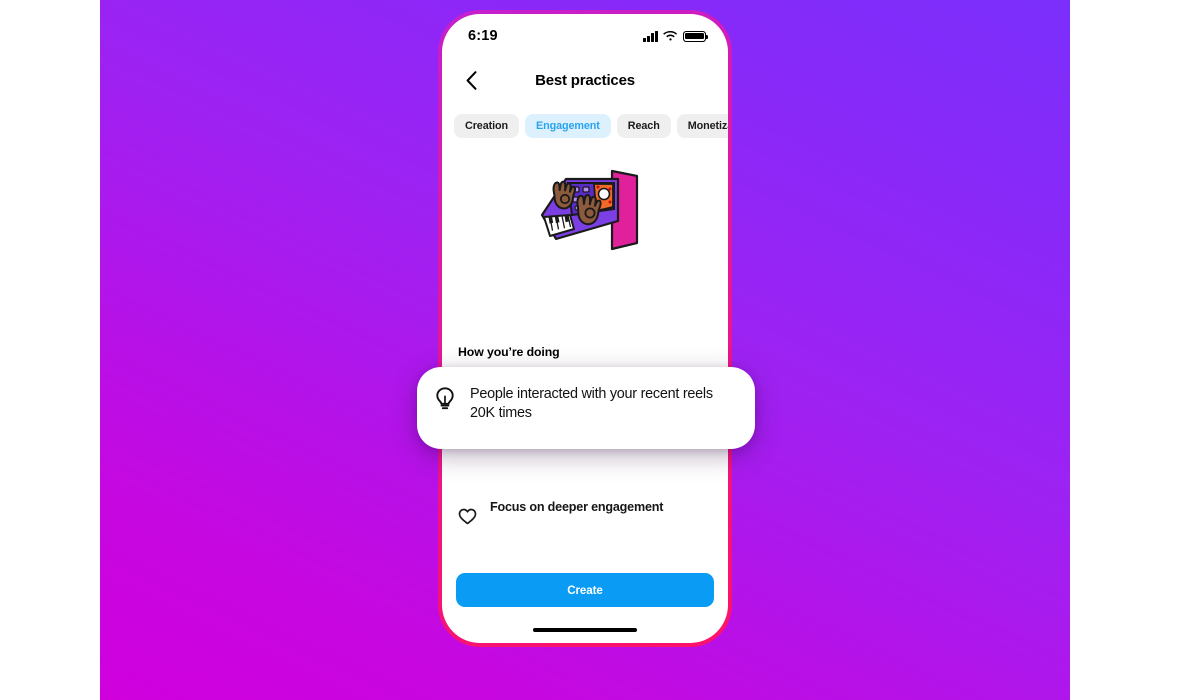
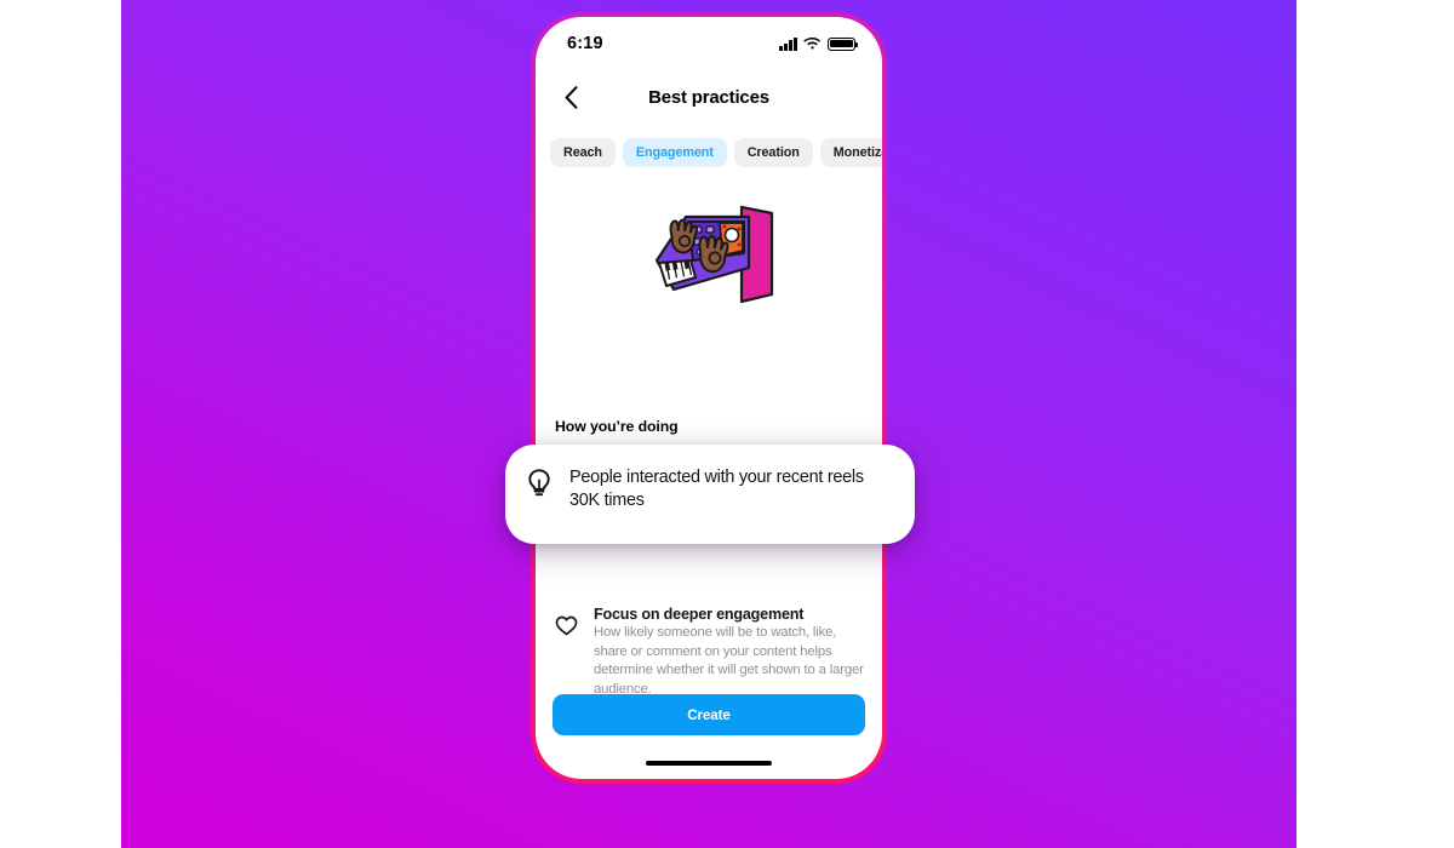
  6:19
  Best practices
- Creation
+ Reach
  Engagement
- Reach
+ Creation
  How you’re doing
  Focus on deeper engagement
+ How likely someone will be to watch, like, share or comment on your content helps determine whether it will get shown to a larger audience.
  Create
- People interacted with your recent reels 20K times
+ People interacted with your recent reels 30K times
